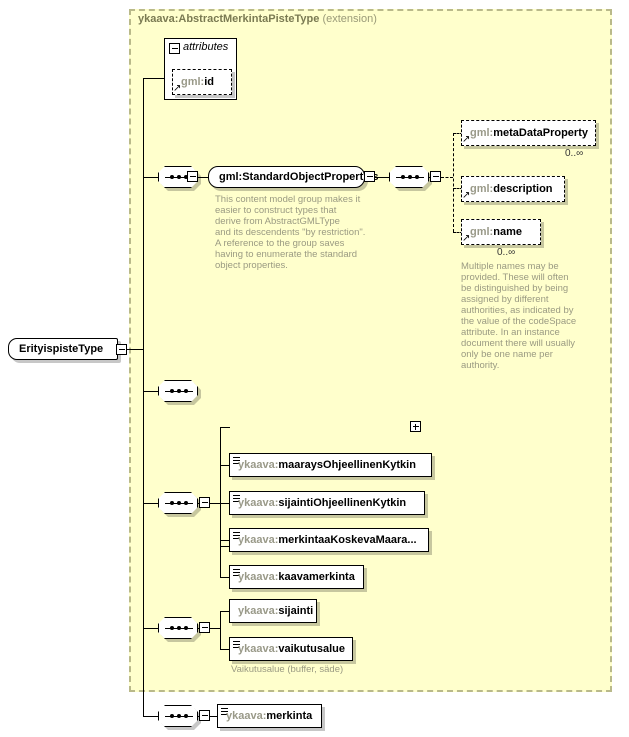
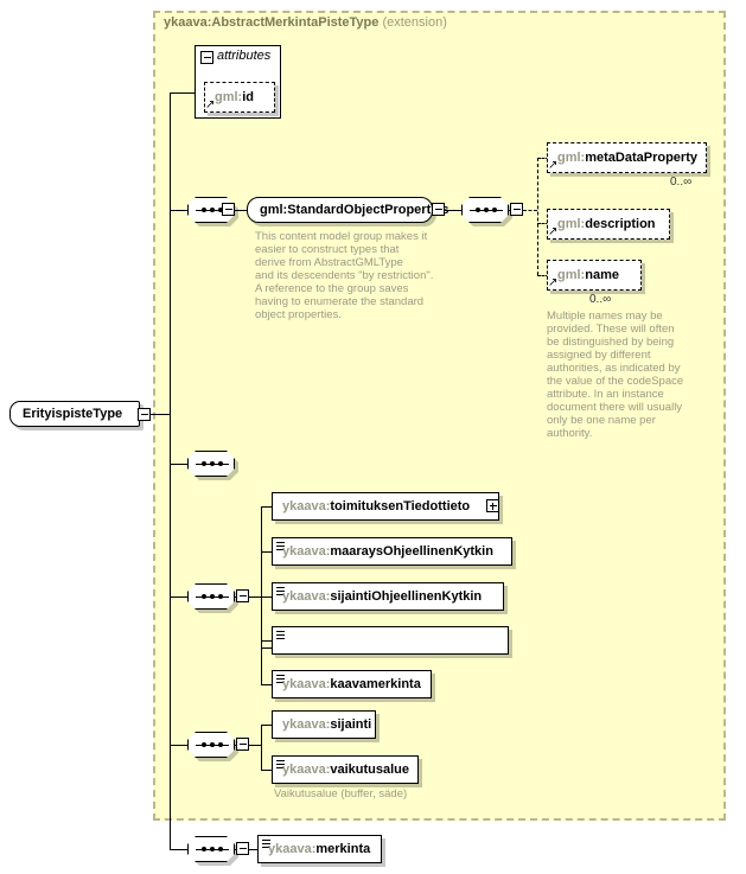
  ykaava:AbstractMerkintaPisteType (extension)
  ErityispisteType
  attributes
  gml:id
  ↗
  gml:StandardObjectPropert
  This content model group makes it
  easier to construct types that
  derive from AbstractGMLType
  and its descendents "by restriction".
  A reference to the group saves
  having to enumerate the standard
  object properties.
  gml:metaDataProperty
  ↗
  0..∞
  gml:description
  ↗
  gml:name
  ↗
  0..∞
  Multiple names may be
  provided. These will often
  be distinguished by being
  assigned by different
  authorities, as indicated by
  the value of the codeSpace
  attribute. In an instance
  document there will usually
  only be one name per
  authority.
+ ykaava:toimituksenTiedottieto
  ykaava:maaraysOhjeellinenKytkin
  ykaava:sijaintiOhjeellinenKytkin
- ykaava:merkintaaKoskevaMaara...
  ykaava:kaavamerkinta
  ykaava:sijainti
  ykaava:vaikutusalue
  Vaikutusalue (buffer, säde)
  ykaava:merkinta
